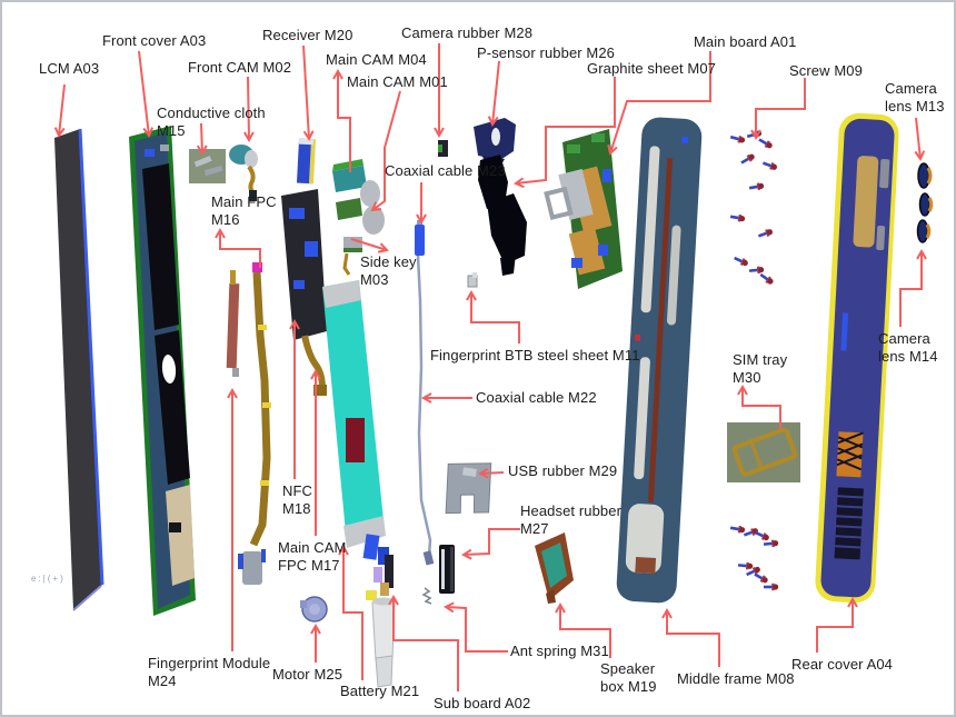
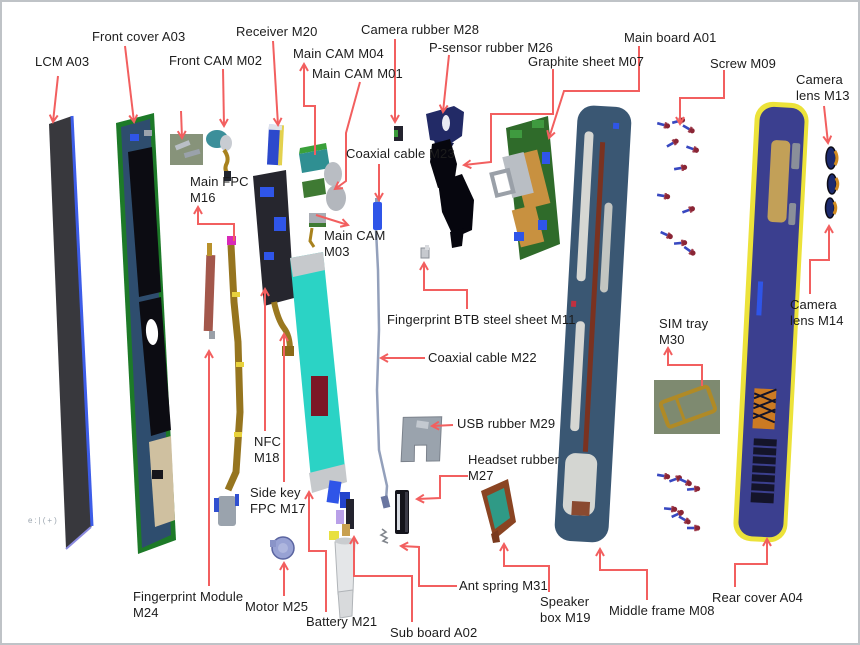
  LCM A03
  Front cover A03
  Front CAM M02
- Conductive cloth
- M15
  Receiver M20
  Main CAM M04
  Main CAM M01
  Camera rubber M28
  P-sensor rubber M26
  Graphite sheet M07
  Main board A01
  Screw M09
  Camera
  lens M13
  Coaxial cable M23
- Side key
+ Main CAM
  M03
  Main FPC
  M16
  Fingerprint BTB steel sheet M11
  Coaxial cable M22
  NFC
  M18
- Main CAM
+ Side key
  FPC M17
  Fingerprint Module
  M24
  Motor M25
  Battery M21
  Sub board A02
  USB rubber M29
  Headset rubber
  M27
  Ant spring M31
  Speaker
  box M19
  SIM tray
  M30
  Camera
  lens M14
  Middle frame M08
  Rear cover A04
  e:|(+)
